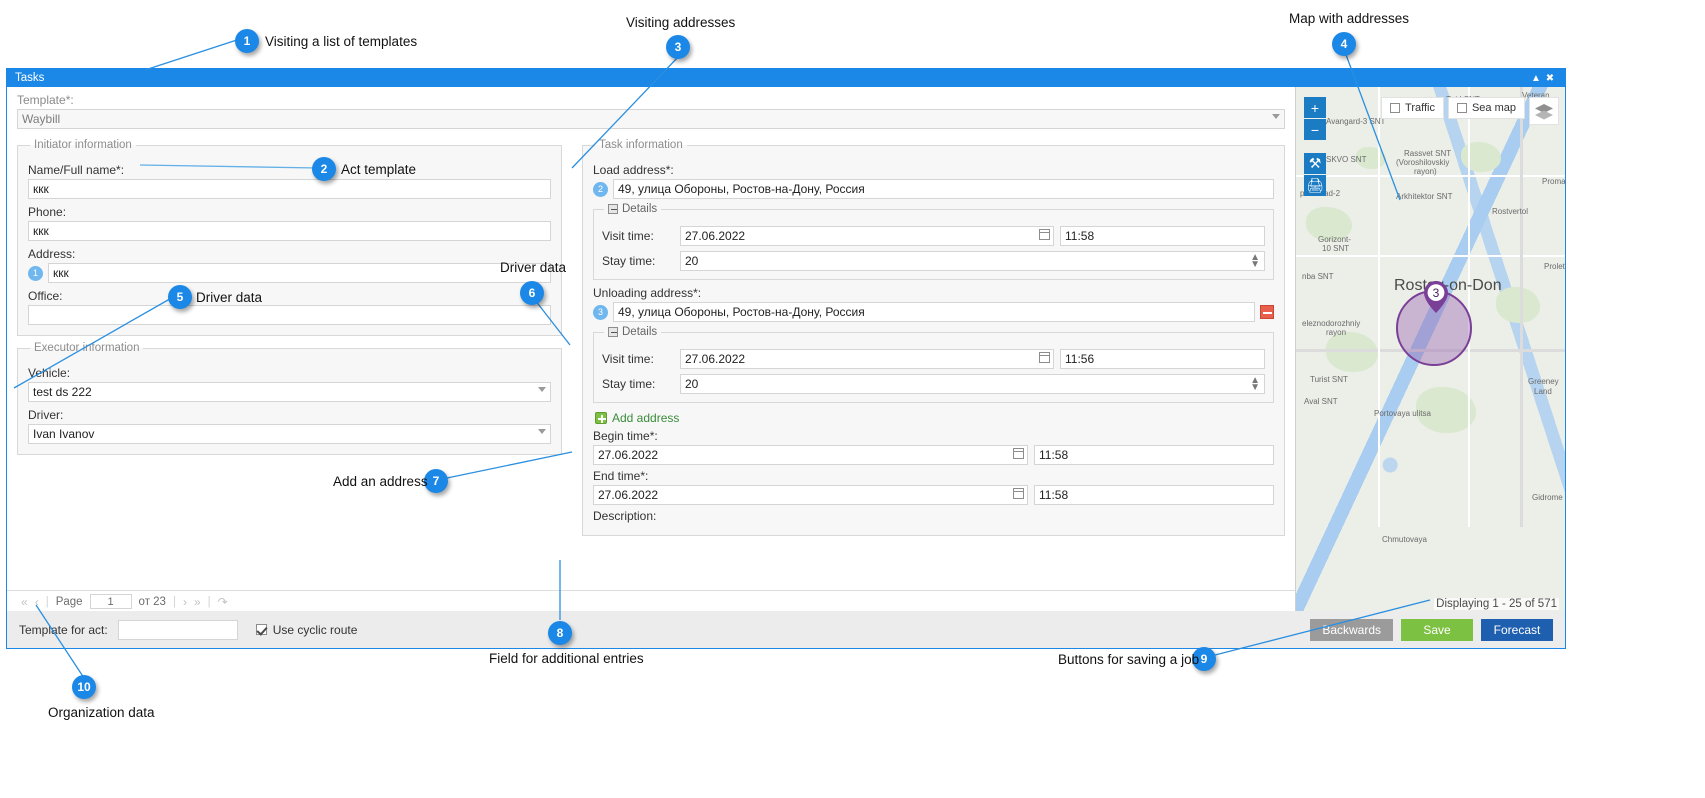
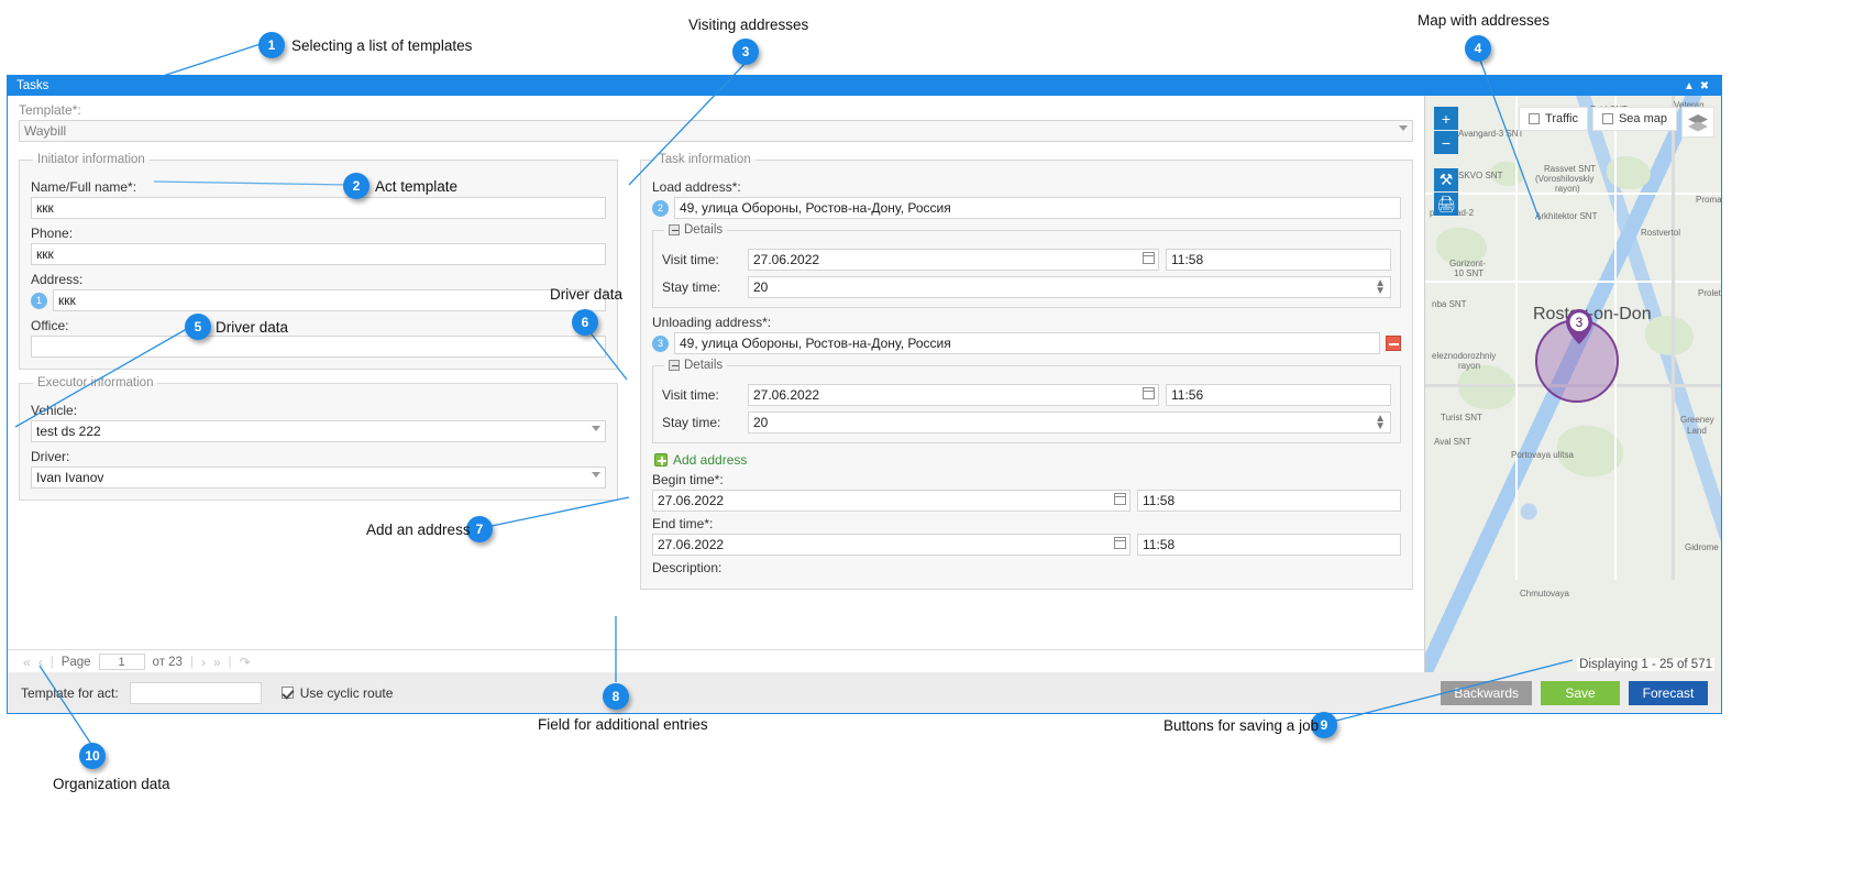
  Tasks
  ▲
  ✖
  Template*:
  Waybill
  Initiator information
  Name/Full name*:
  ккк
  Phone:
  ккк
  Address:
  1
  ккк
  Office:
  Executornformation
  Vehicle:
  test ds 222
  Driver:
  Ivan Ivanov
  Task information
  Load address*:
  2
  49, улица Обороны, Ростов-на-Дону, Россия
  Details
  Visit time:
  27.06.2022
  11:58
  Stay time:
  20
  ▲
  ▼
  Unloading address*:
  3
  49, улица Обороны, Ростов-на-Дону, Россия
  Details
  Visit time:
  27.06.2022
  11:56
  Stay time:
  20
  ▲
  ▼
  Add address
  Begin time*:
  27.06.2022
  11:58
  End time*:
  27.06.2022
  11:58
  Description:
  «
  ‹
  |
  Page
  1
  от 23
  |
  ›
  »
  |
  ↷
  Avangard-3 SNT
  SKVO SNT
  Rassvet SNT
  (Voroshilovskiy
  rayon)
  rkhitektor SNT
  Rostvertol
  Gorizont-
  10 SNT
  nba SNT
  eleznodorozhniy
  rayon
  Turist SNT
  Aval SNT
  Veteran
  Proma
  Prolet
  Gidrome
  Chmutovaya
  Portovaya ulitsa
  Greeney
  Land
  Rost-on-Don
  3
  +
  −
  ⚒
  🖨
  Traffic
  Sea map
  Displaying 1 - 25 of 571
  Template for act:
  Use cyclic route
  Backwards
  Save
  Forecast
  1
- Visiting a list of templates
+ Selecting a list of templates
  2
  Act template
  3
  Visiting addresses
  4
  Map with addresses
  5
  Driver data
  6
  Driver data
  7
  Add an address
  8
  Field for additional entries
  9
  Buttons for saving a job
  10
  Organization data
